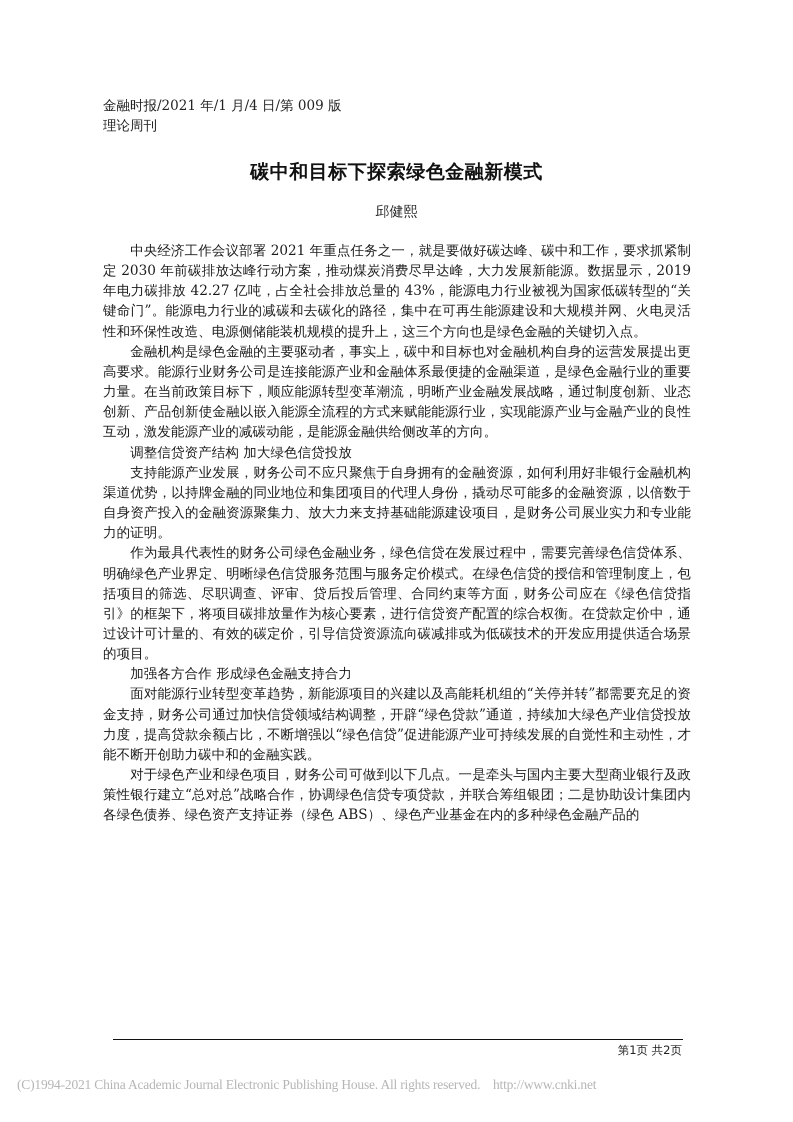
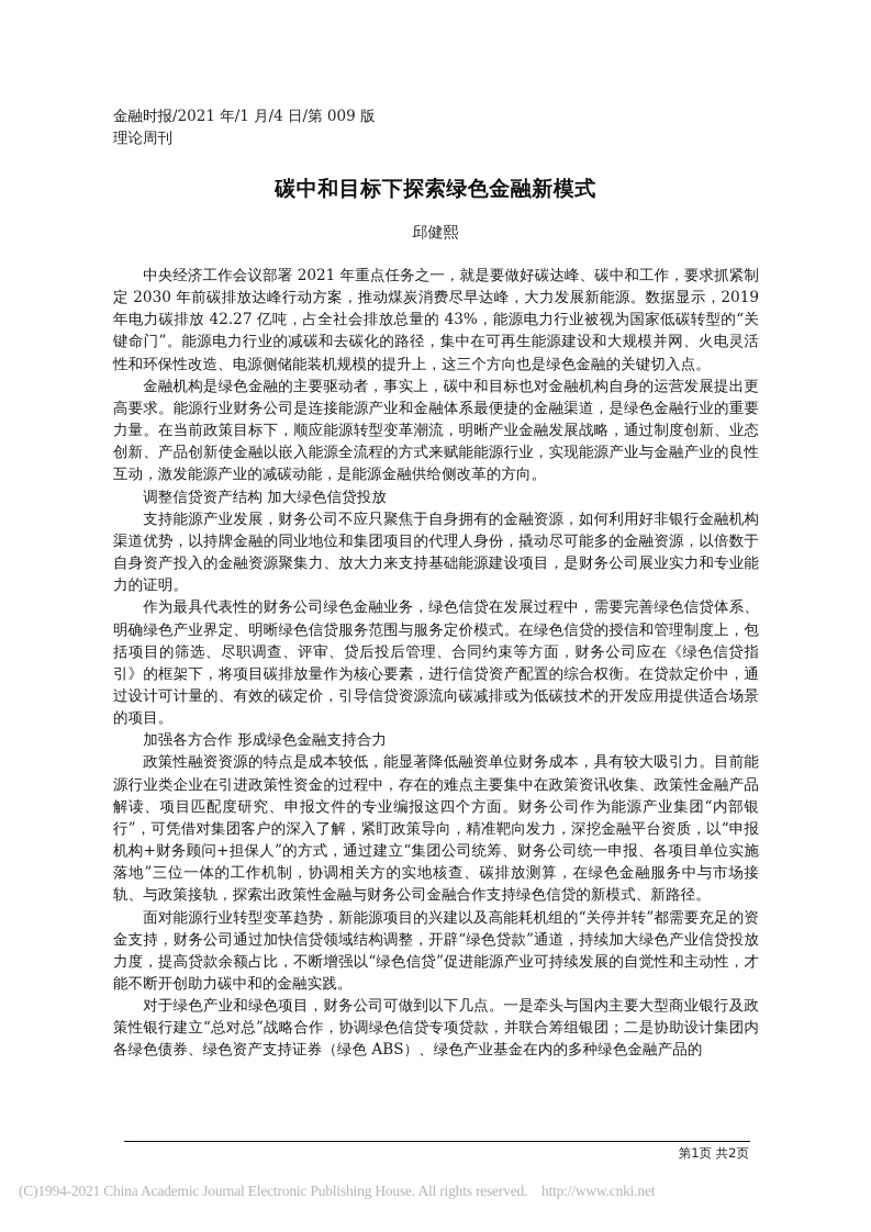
  金融时报/2021 年/1 月/4 日/第 009 版
  理论周刊
  碳中和目标下探索绿色金融新模式
  邱健熙
  中央经济工作会议部署 2021 年重点任务之一，就是要做好碳达峰、碳中和工作，要求抓紧制定 2030 年前碳排放达峰行动方案，推动煤炭消费尽早达峰，大力发展新能源。数据显示，2019 年电力碳排放 42.27 亿吨，占全社会排放总量的 43%，能源电力行业被视为国家低碳转型的“关键命门”。能源电力行业的减碳和去碳化的路径，集中在可再生能源建设和大规模并网、火电灵活性和环保性改造、电源侧储能装机规模的提升上，这三个方向也是绿色金融的关键切入点。
  金融机构是绿色金融的主要驱动者，事实上，碳中和目标也对金融机构自身的运营发展提出更高要求。能源行业财务公司是连接能源产业和金融体系最便捷的金融渠道，是绿色金融行业的重要力量。在当前政策目标下，顺应能源转型变革潮流，明晰产业金融发展战略，通过制度创新、业态创新、产品创新使金融以嵌入能源全流程的方式来赋能能源行业，实现能源产业与金融产业的良性互动，激发能源产业的减碳动能，是能源金融供给侧改革的方向。
  调整信贷资产结构 加大绿色信贷投放
  支持能源产业发展，财务公司不应只聚焦于自身拥有的金融资源，如何利用好非银行金融机构渠道优势，以持牌金融的同业地位和集团项目的代理人身份，撬动尽可能多的金融资源，以倍数于自身资产投入的金融资源聚集力、放大力来支持基础能源建设项目，是财务公司展业实力和专业能力的证明。
  作为最具代表性的财务公司绿色金融业务，绿色信贷在发展过程中，需要完善绿色信贷体系、明确绿色产业界定、明晰绿色信贷服务范围与服务定价模式。在绿色信贷的授信和管理制度上，包括项目的筛选、尽职调查、评审、贷后投后管理、合同约束等方面，财务公司应在《绿色信贷指引》的框架下，将项目碳排放量作为核心要素，进行信贷资产配置的综合权衡。在贷款定价中，通过设计可计量的、有效的碳定价，引导信贷资源流向碳减排或为低碳技术的开发应用提供适合场景的项目。
  加强各方合作 形成绿色金融支持合力
+ 政策性融资资源的特点是成本较低，能显著降低融资单位财务成本，具有较大吸引力。目前能源行业类企业在引进政策性资金的过程中，存在的难点主要集中在政策资讯收集、政策性金融产品解读、项目匹配度研究、申报文件的专业编报这四个方面。财务公司作为能源产业集团“内部银行”，可凭借对集团客户的深入了解，紧盯政策导向，精准靶向发力，深挖金融平台资质，以“申报机构+财务顾问+担保人”的方式，通过建立“集团公司统筹、财务公司统一申报、各项目单位实施落地”三位一体的工作机制，协调相关方的实地核查、碳排放测算，在绿色金融服务中与市场接轨、与政策接轨，探索出政策性金融与财务公司金融合作支持绿色信贷的新模式、新路径。
  面对能源行业转型变革趋势，新能源项目的兴建以及高能耗机组的“关停并转”都需要充足的资金支持，财务公司通过加快信贷领域结构调整，开辟“绿色贷款”通道，持续加大绿色产业信贷投放力度，提高贷款余额占比，不断增强以“绿色信贷”促进能源产业可持续发展的自觉性和主动性，才能不断开创助力碳中和的金融实践。
  对于绿色产业和绿色项目，财务公司可做到以下几点。一是牵头与国内主要大型商业银行及政策性银行建立“总对总”战略合作，协调绿色信贷专项贷款，并联合筹组银团；二是协助设计集团内各绿色债券、绿色资产支持证券（绿色 ABS）、绿色产业基金在内的多种绿色金融产品的
  第1页 共2页
  (C)1994-2021 China Academic Journal Electronic Publishing House. All rights reserved. http://www.cnki.net
